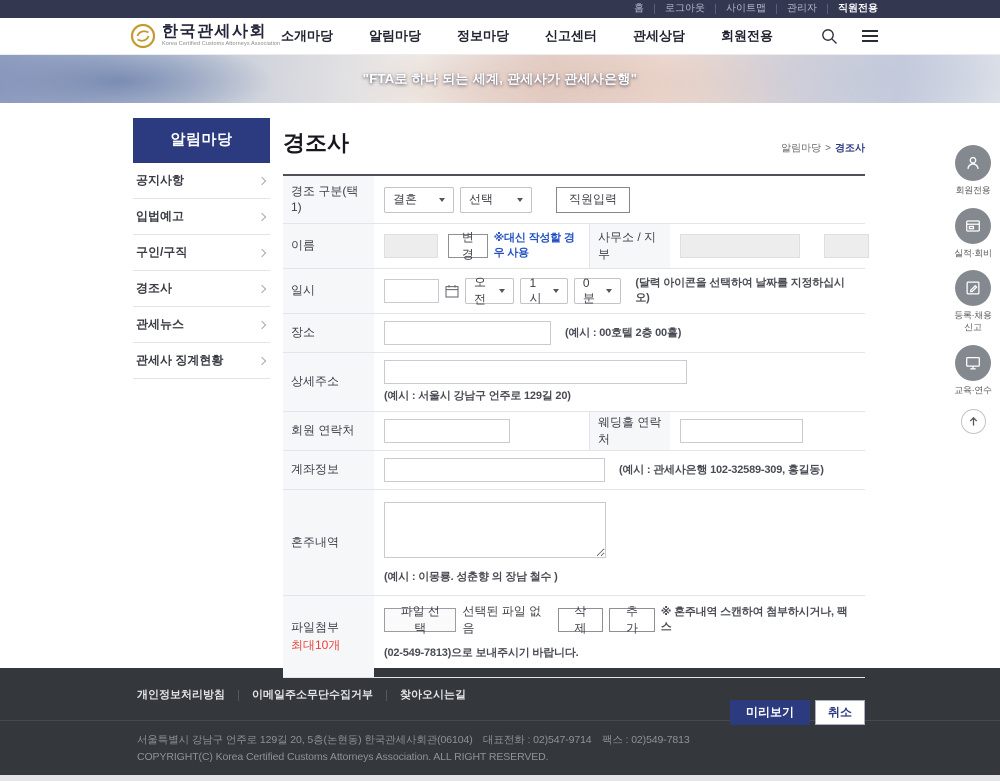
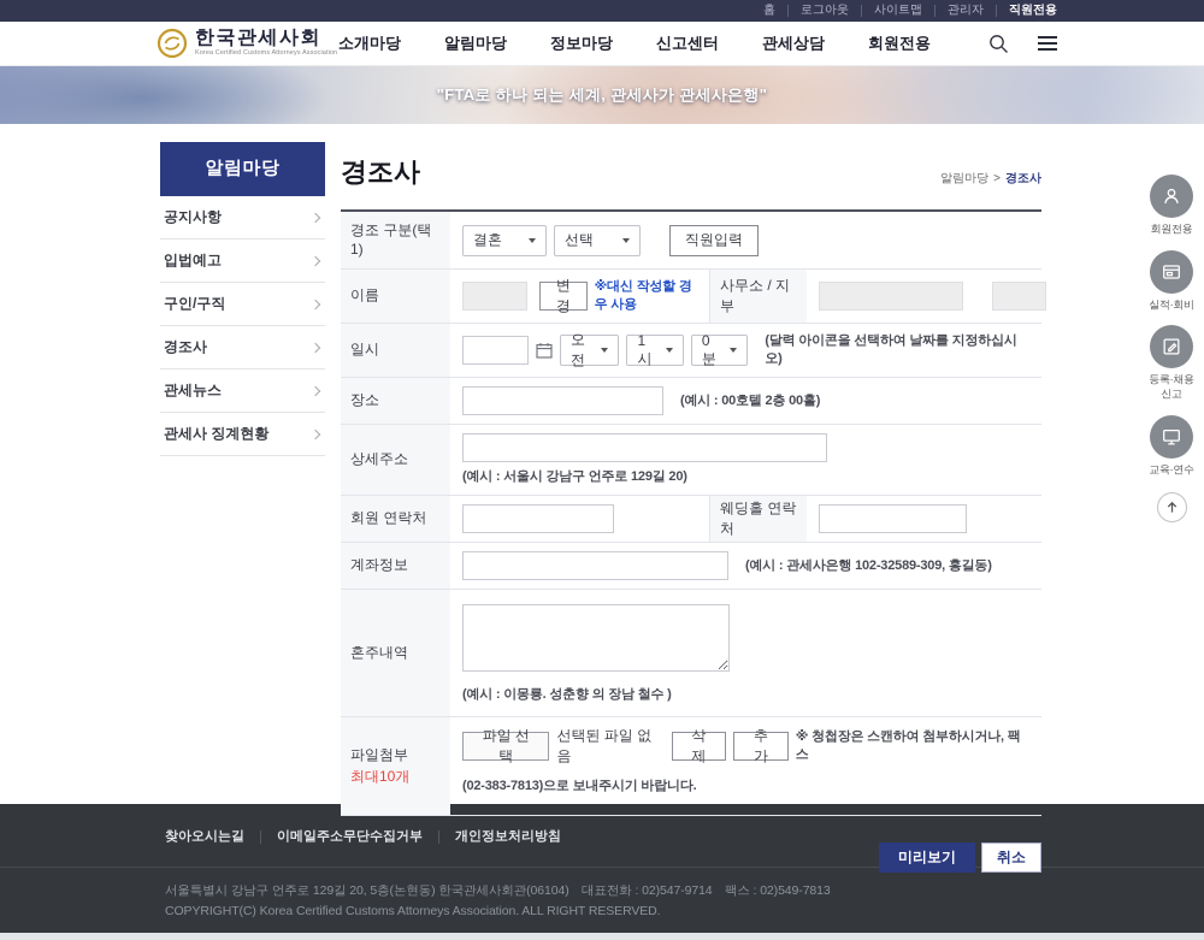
  홈
  로그아웃
  사이트맵
  관리자
  직원전용
  한국관세사회
  소개마당
  알림마당
  정보마당
  신고센터
  관세상담
  회원전용
  "FTA로 하나 되는 세계, 관세사가 관세사은행"
  알림마당
  공지사항
  입법예고
  구인/구직
  경조사
  관세뉴스
  관세사 징계현황
  경조사
  알림마당
  >
  경조사
  경조 구분(택1)
  결혼
  선택
  직원입력
  이름
  변경
  ※대신 작성할 경우 사용
  사무소 / 지부
  일시
  오전
  1시
  0분
  (달력 아이콘을 선택하여 날짜를 지정하십시오)
  장소
  (예시 : 00호텔 2층 00홀)
  상세주소
  (예시 : 서울시 강남구 언주로 129길 20)
  회원 연락처
  웨딩홀 연락처
  계좌정보
  (예시 : 관세사은행 102-32589-309, 홍길동)
  혼주내역
  (예시 : 이몽룡. 성춘향 의 장남 철수 )
  파일첨부
  최대10개
  파일 선택
  선택된 파일 없음
  삭제
  추가
- ※ 혼주내역 스캔하여 첨부하시거나, 팩스
+ ※ 청첩장은 스캔하여 첨부하시거나, 팩스
- (02-549-7813)으로 보내주시기 바랍니다.
+ (02-383-7813)으로 보내주시기 바랍니다.
  미리보기
  취소
  회원전용
  실적·회비
  등록·채용 신고
  교육·연수
- 개인정보처리방침
+ 찾아오시는길
  이메일주소무단수집거부
- 찾아오시는길
+ 개인정보처리방침
  서울특별시 강남구 언주로 129길 20, 5층(논현동) 한국관세사회관(06104) 대표전화 : 02)547-9714 팩스 : 02)549-7813
  COPYRIGHT(C) Korea Certified Customs Attorneys Association. ALL RIGHT RESERVED.
